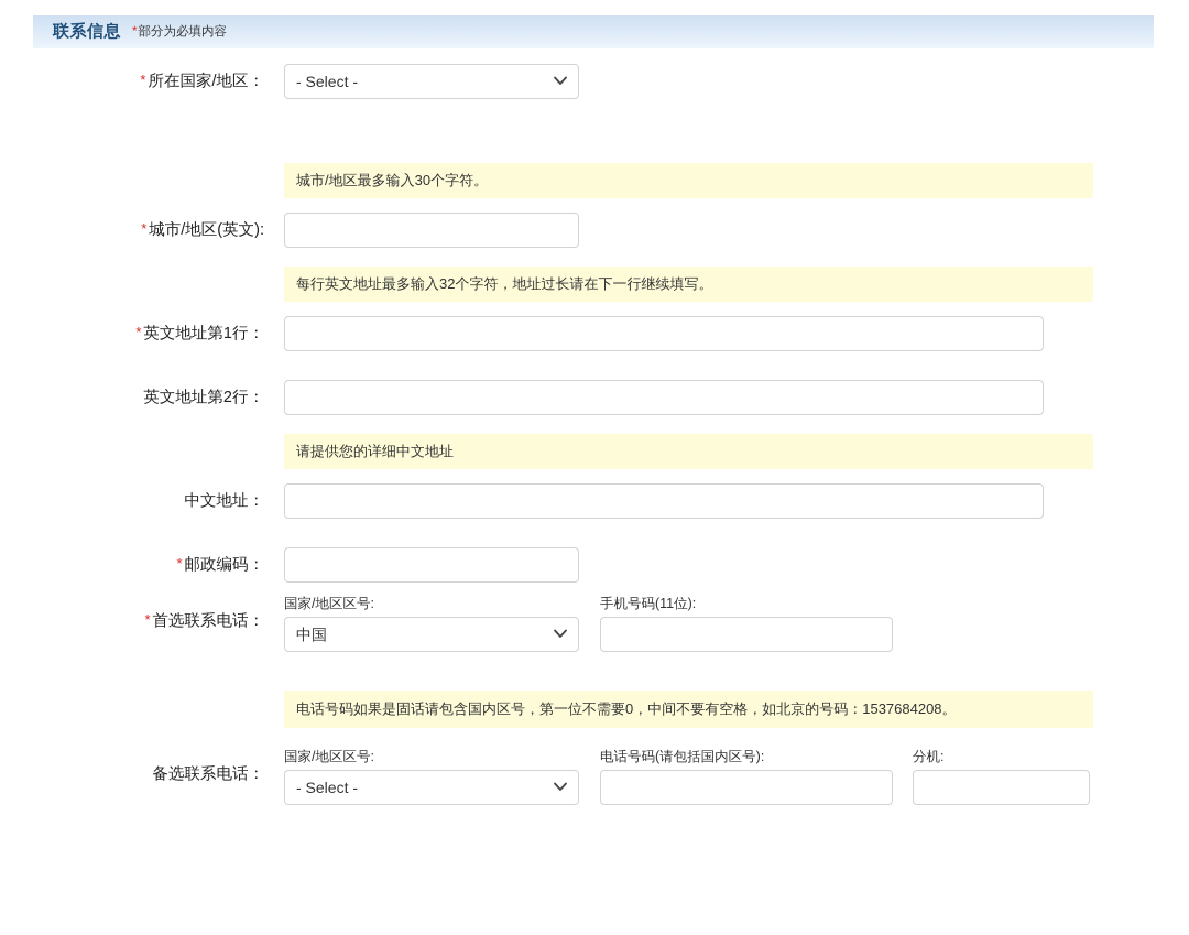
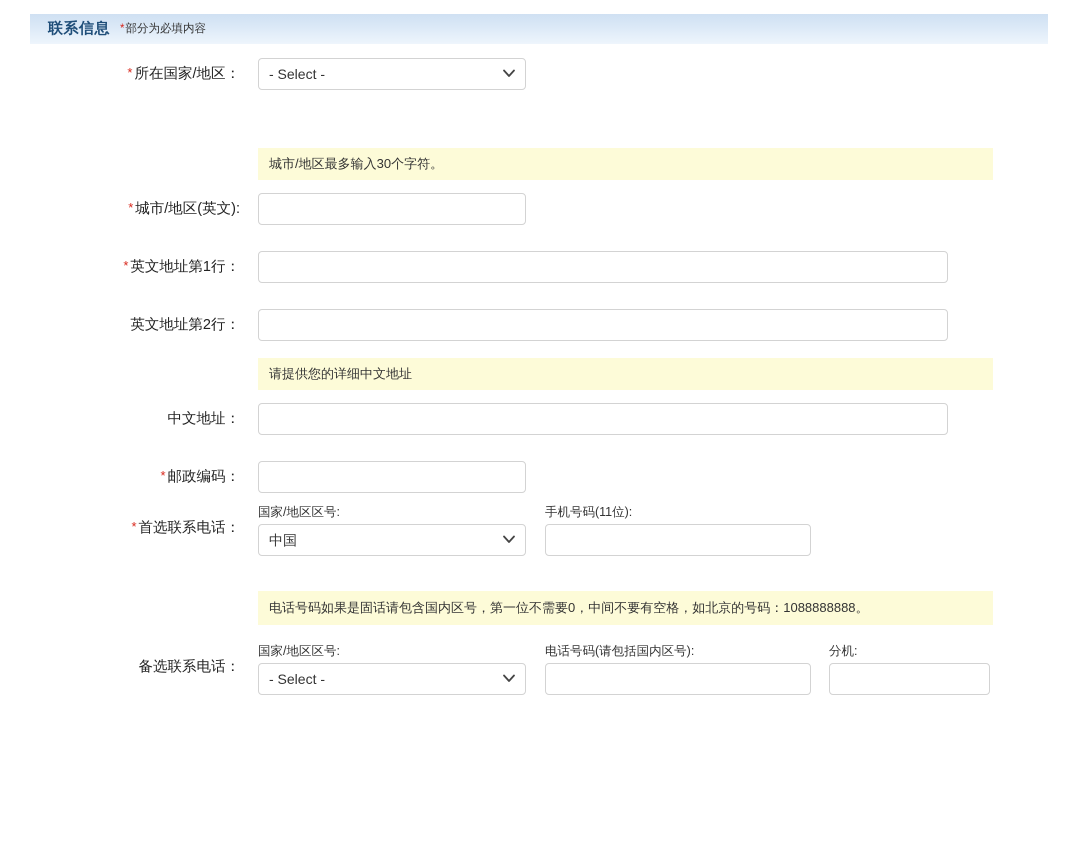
  联系信息
  *部分为必填内容
  * 所在国家/地区：
  - Select -
  城市/地区最多输入30个字符。
  * 城市/地区(英文):
- 每行英文地址最多输入32个字符，地址过长请在下一行继续填写。
  * 英文地址第1行：
  英文地址第2行：
  请提供您的详细中文地址
  中文地址：
  * 邮政编码：
  * 首选联系电话：
  国家/地区区号:
  中国
  手机号码(11位):
- 电话号码如果是固话请包含国内区号，第一位不需要0，中间不要有空格，如北京的号码：1537684208。
+ 电话号码如果是固话请包含国内区号，第一位不需要0，中间不要有空格，如北京的号码：1088888888。
  备选联系电话：
  国家/地区区号:
  - Select -
  电话号码(请包括国内区号):
  分机:
